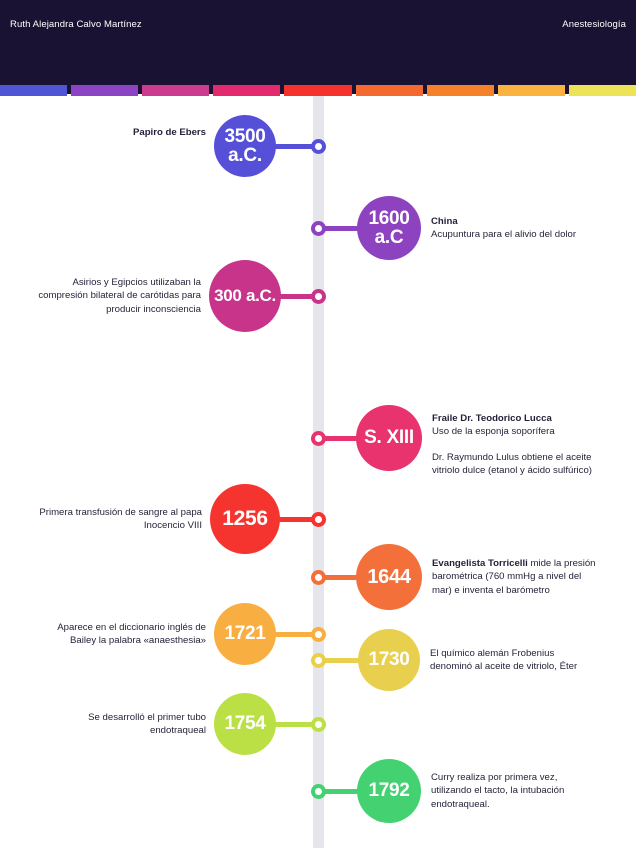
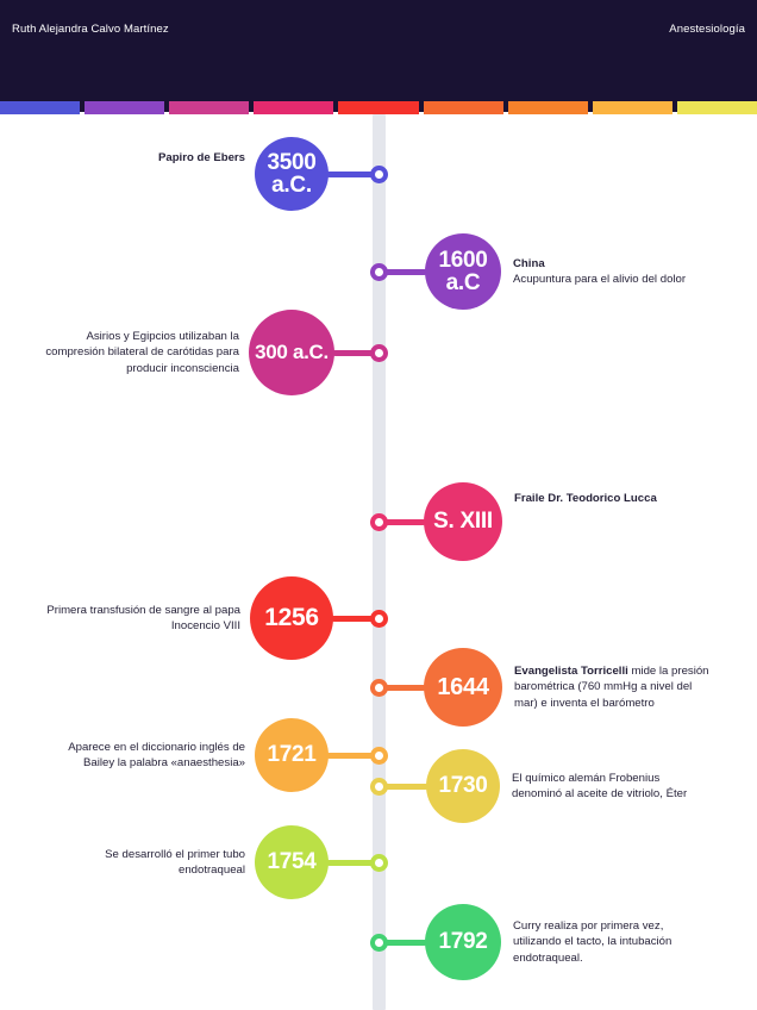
  Ruth Alejandra Calvo Martínez
  Anestesiología
  3500
  a.C.
  Papiro de Ebers
  1600
  a.C
  China
  Acupuntura para el alivio del dolor
  300 a.C.
  Asirios y Egipcios utilizaban la compresión bilateral de carótidas para producir inconsciencia
  S. XIII
  Fraile Dr. Teodorico Lucca
- Uso de la esponja soporífera
- Dr. Raymundo Lulus obtiene el aceite vitriolo dulce (etanol y ácido sulfúrico)
  1256
  Primera transfusión de sangre al papa Inocencio VIII
  1644
  Evangelista Torricelli mide la presión barométrica (760 mmHg a nivel del mar) e inventa el barómetro
  1721
  Aparece en el diccionario inglés de Bailey la palabra «anaesthesia»
  1730
  El químico alemán Frobenius denominó al aceite de vitriolo, Éter
  1754
  Se desarrolló el primer tubo endotraqueal
  1792
  Curry realiza por primera vez, utilizando el tacto, la intubación endotraqueal.
